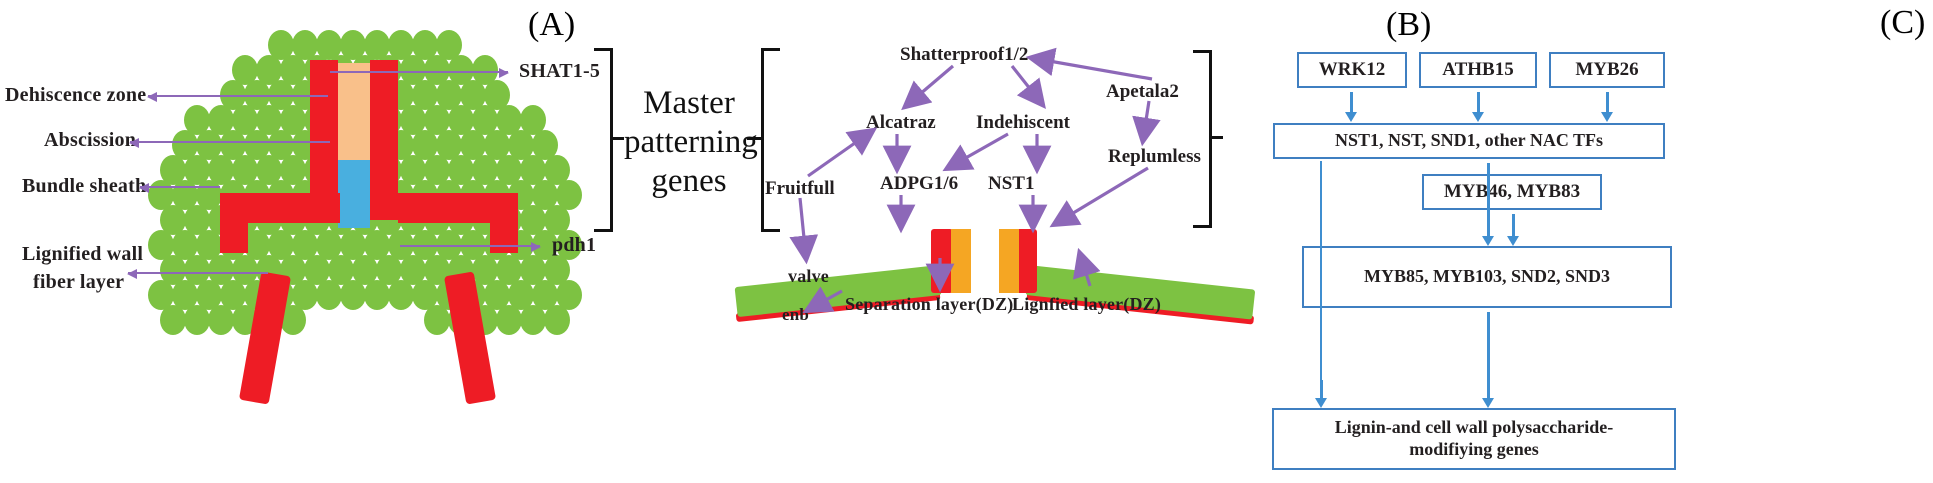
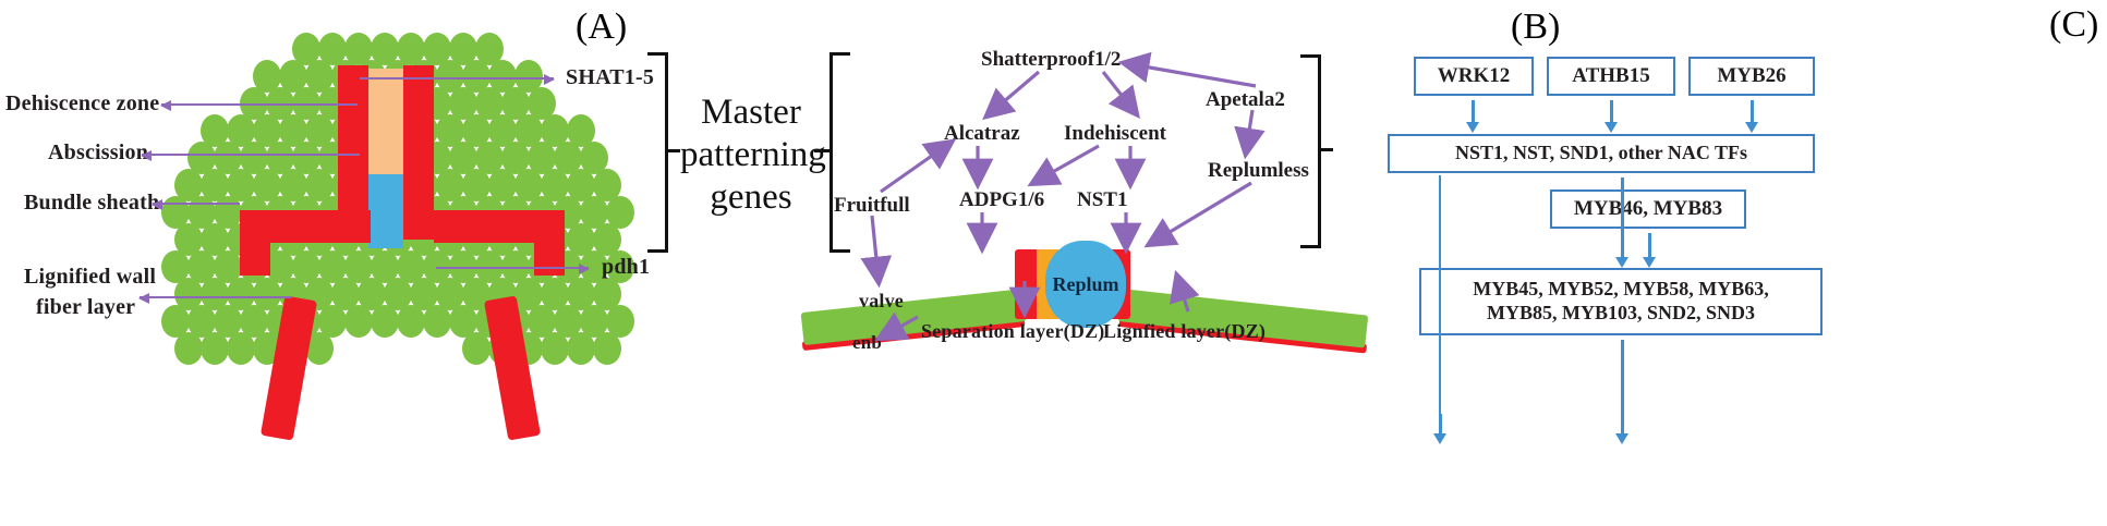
  (A)
  Dehiscence zone
  Abscission
  Bundle sheath
  Lignified wall
  fiber layer
  SHAT1-5
  pdh1
  Master
  patterning
  genes
  (B)
  Shatterproof1/2
  Apetala2
  Alcatraz
  Indehiscent
  Replumless
  Fruitfull
  ADPG1/6
  NST1
+ Replum
  valve
  enb
  Separation layer(DZ)
  Lignfied layer(DZ)
  (C)
  WRK12
  ATHB15
  MYB26
  NST1, NST, SND1, other NAC TFs
  MYB46, MYB83
+ MYB45, MYB52, MYB58, MYB63,
  MYB85, MYB103, SND2, SND3
- Lignin-and cell wall polysaccharide-
- modifiying genes
